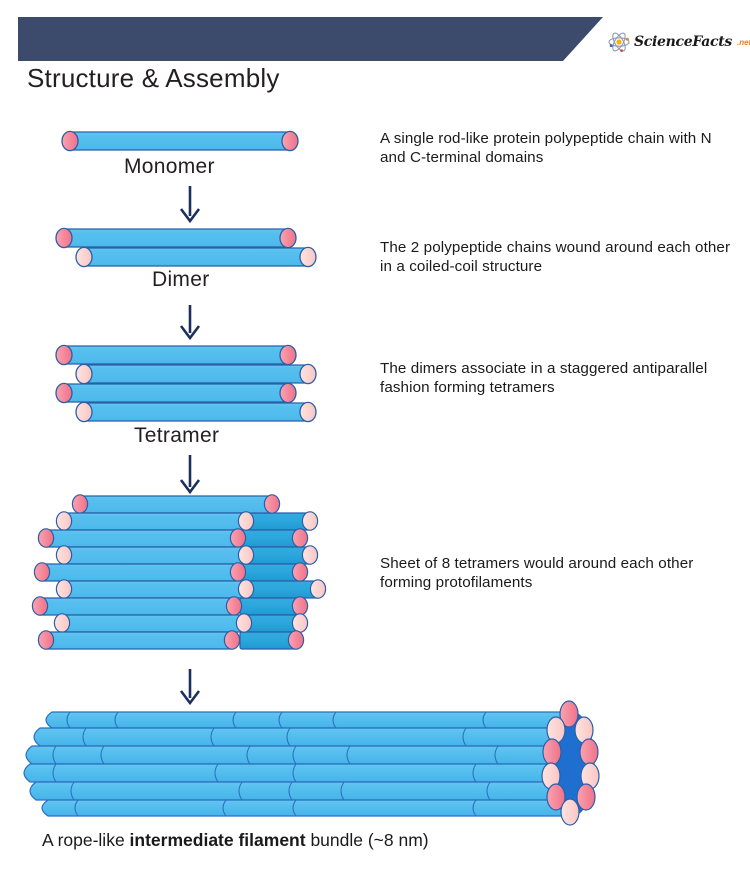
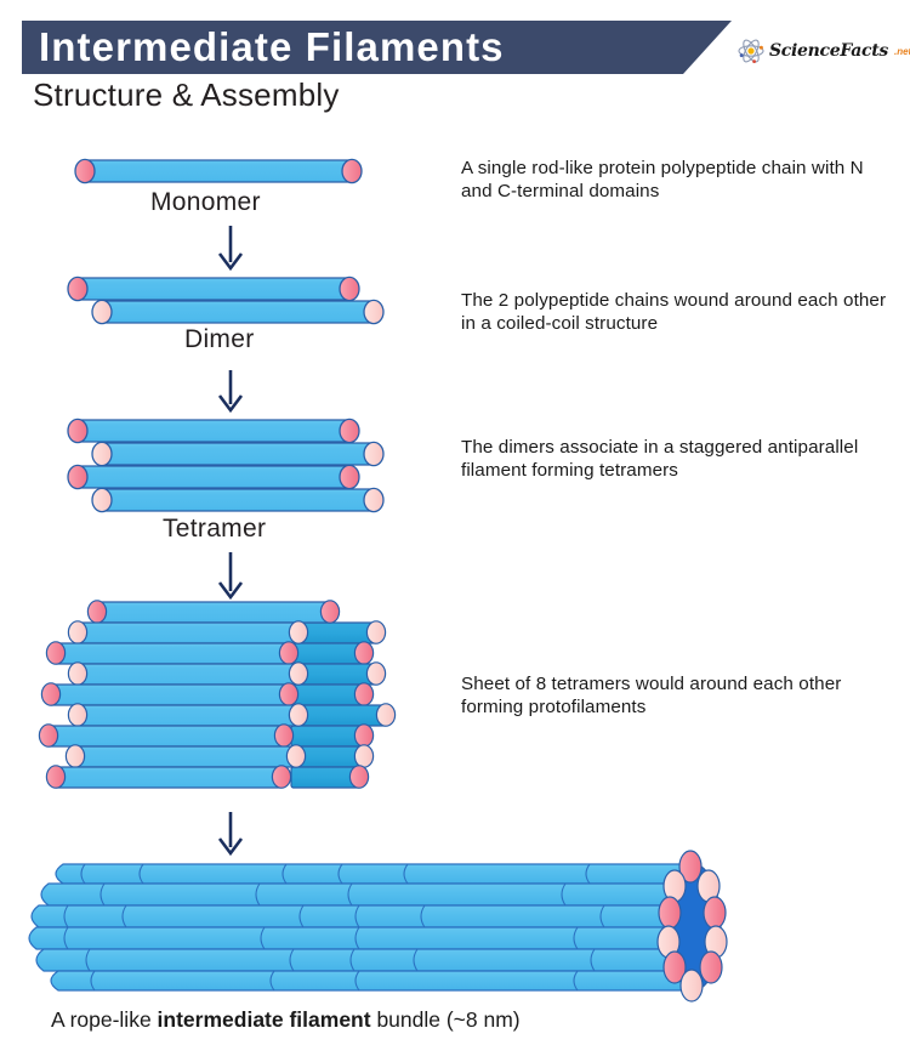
+ Intermediate Filaments
  Structure & Assembly
  ScienceFacts
  .ne
  Monomer
  Dimer
  Tetramer
  A single rod-like protein polypeptide chain with N and C-terminal domains
  The 2 polypeptide chains wound around each other in a coiled-coil structure
- The dimers associate in a staggered antiparallel fashion forming tetramers
+ The dimers associate in a staggered antiparallel filament forming tetramers
  Sheet of 8 tetramers would around each other forming protofilaments
  A rope-like intermediate filament bundle (~8 nm)
